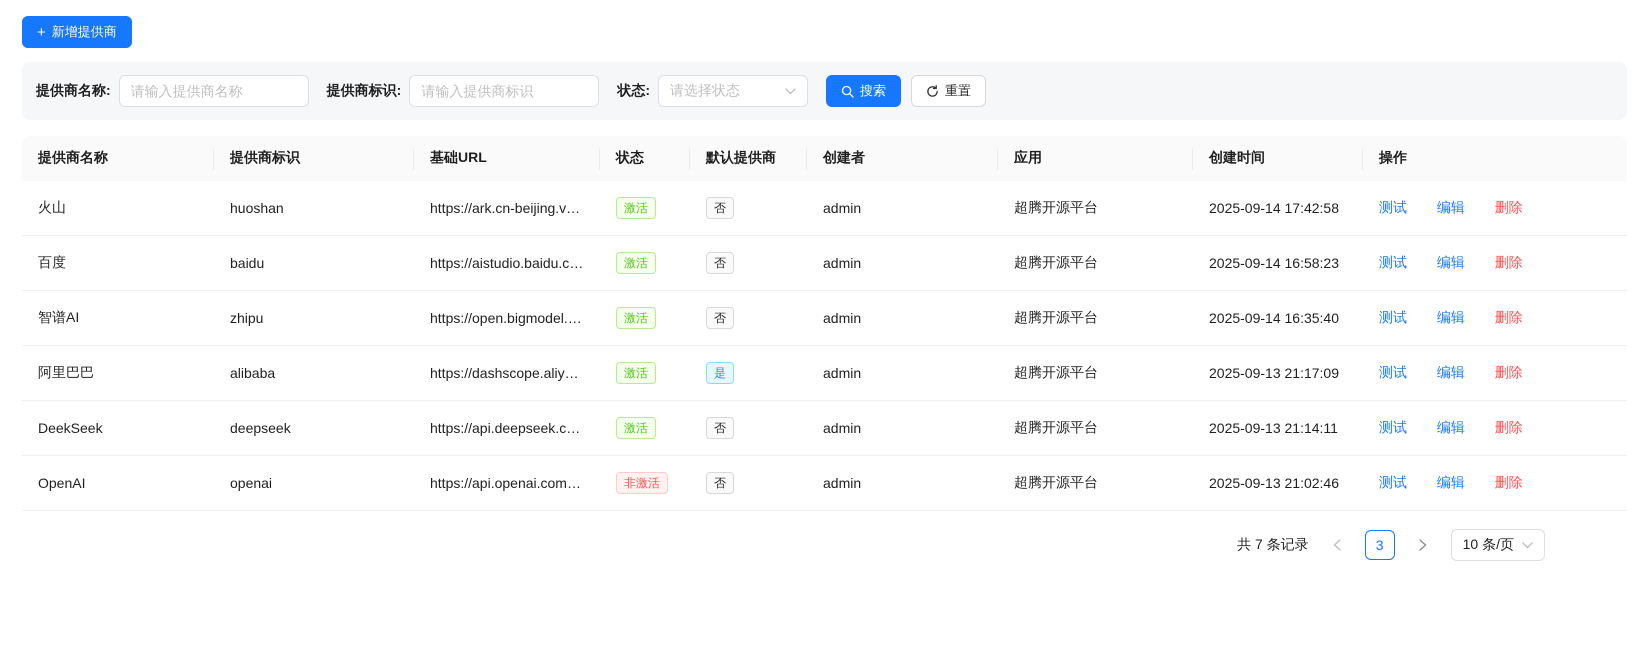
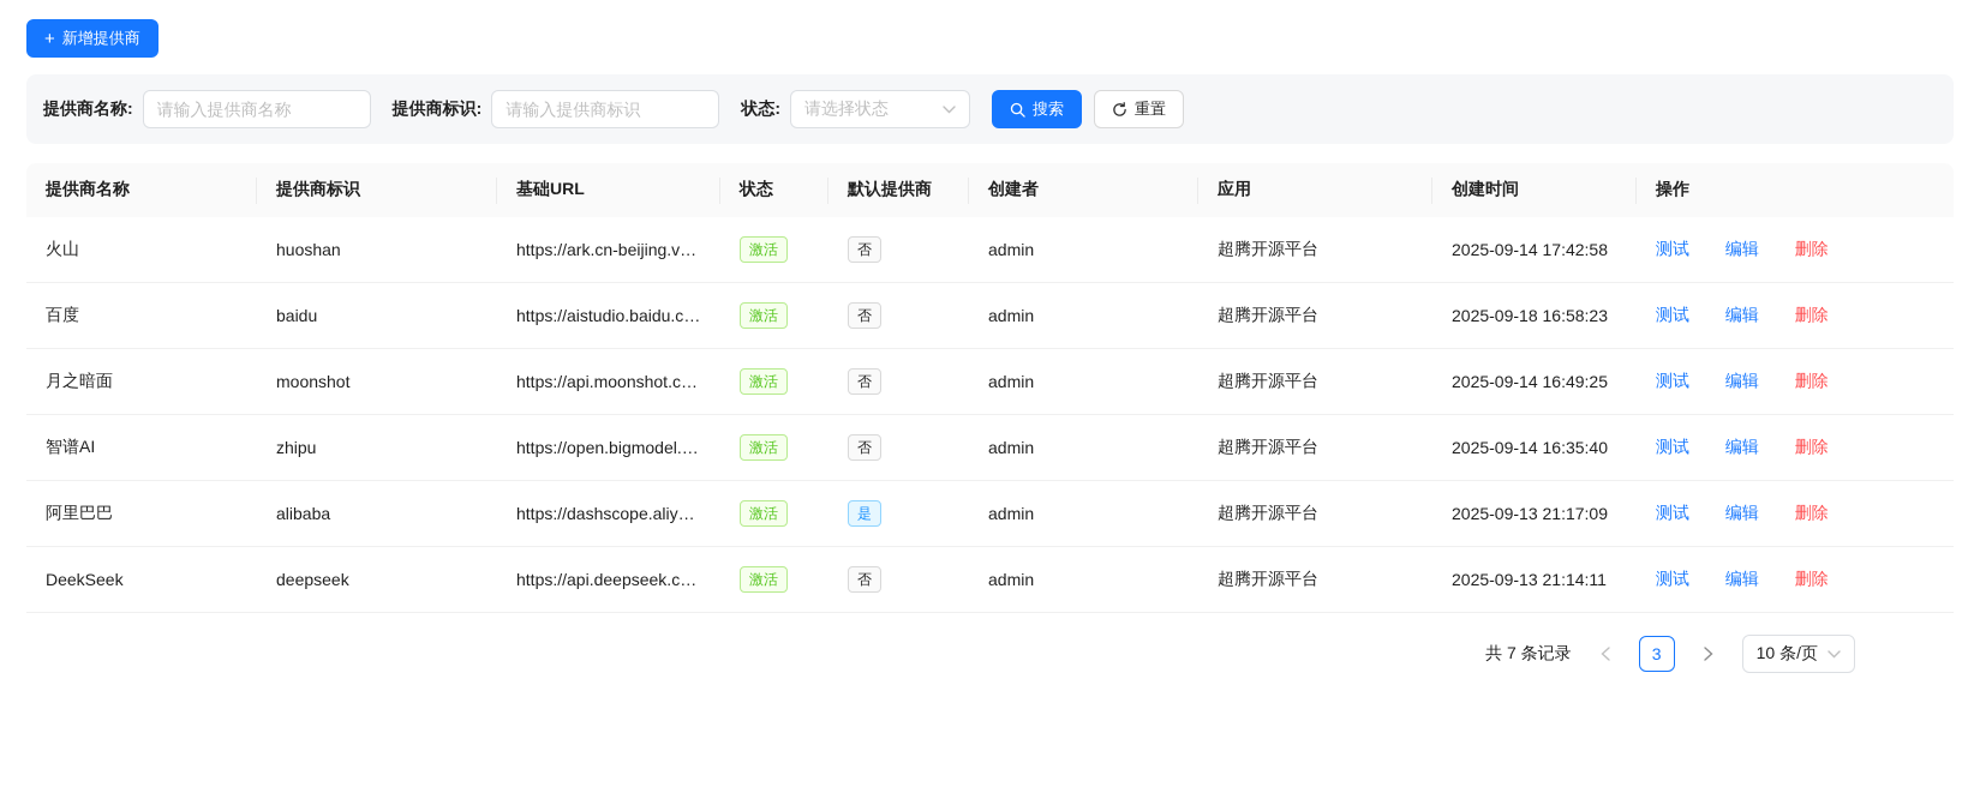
  +
  新增提供商
  提供商名称:
  请输入提供商名称
  提供商标识:
  请输入提供商标识
  状态:
  请选择状态
  搜索
  重置
  提供商名称	提供商标识	基础URL	状态	默认提供商	创建者	应用	创建时间	操作
  火山	huoshan	https://ark.cn-beijing.volc...	激活	否	admin	超腾开源平台	2025-09-14 17:42:58	测试 编辑 删除
- 百度	baidu	https://aistudio.baidu.co...	激活	否	admin	超腾开源平台	2025-09-14 16:58:23	测试 编辑 删除
+ 百度	baidu	https://aistudio.baidu.co...	激活	否	admin	超腾开源平台	2025-09-18 16:58:23	测试 编辑 删除
+ 月之暗面	moonshot	https://api.moonshot.cn/v1	激活	否	admin	超腾开源平台	2025-09-14 16:49:25	测试 编辑 删除
  智谱AI	zhipu	https://open.bigmodel.cn...	激活	否	admin	超腾开源平台	2025-09-14 16:35:40	测试 编辑 删除
  阿里巴巴	alibaba	https://dashscope.aliyunc...	激活	是	admin	超腾开源平台	2025-09-13 21:17:09	测试 编辑 删除
  DeekSeek	deepseek	https://api.deepseek.com	激活	否	admin	超腾开源平台	2025-09-13 21:14:11	测试 编辑 删除
- OpenAI	openai	https://api.openai.com/v1	非激活	否	admin	超腾开源平台	2025-09-13 21:02:46	测试 编辑 删除
  共 7 条记录
  3
  10 条/页
